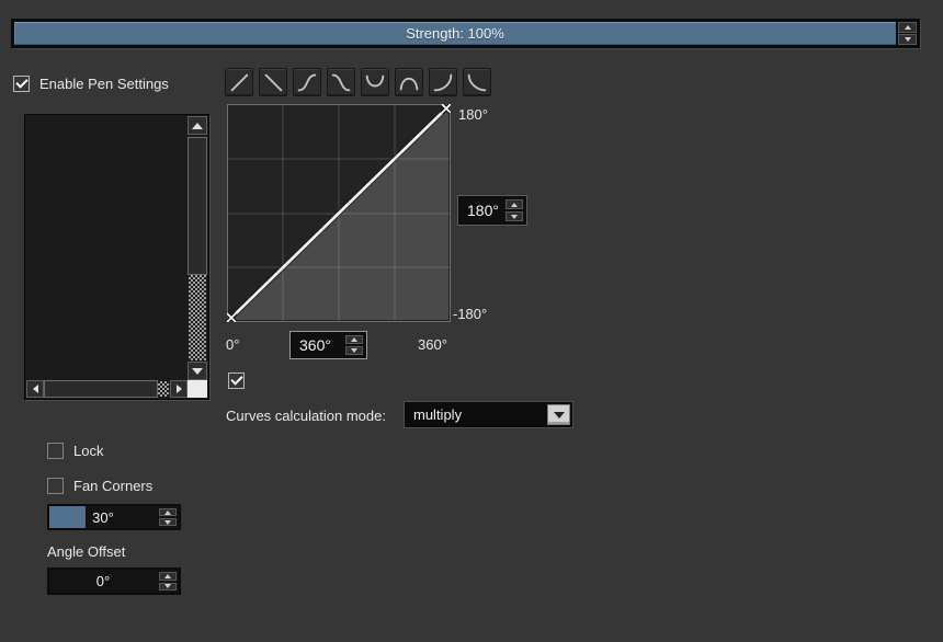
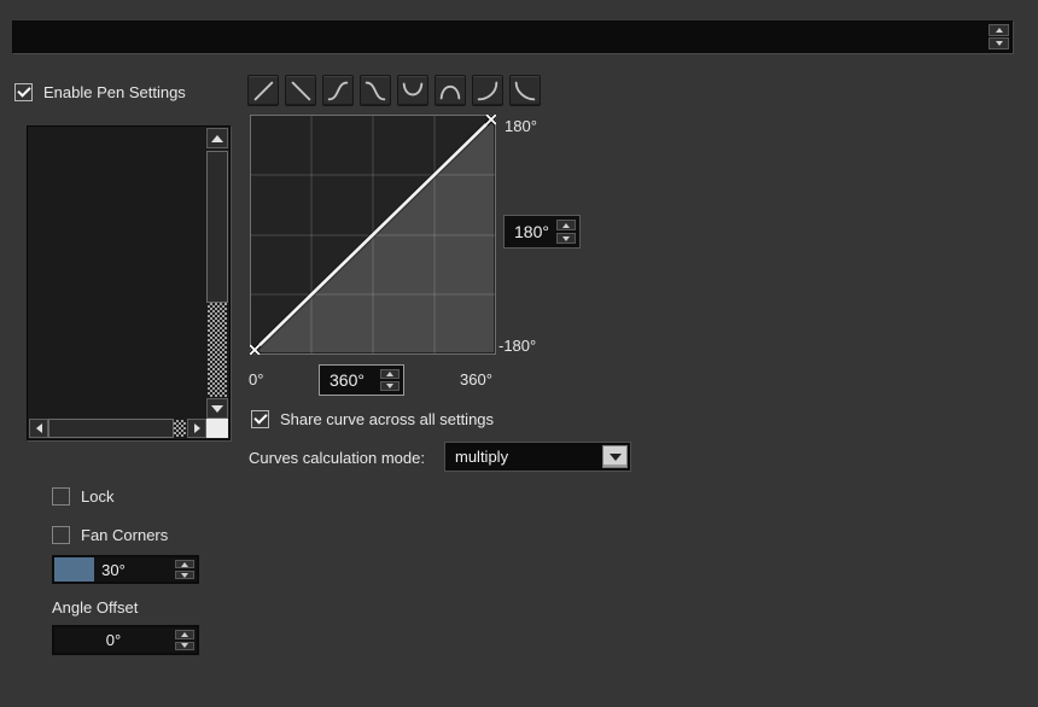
- Strength: 100%
  Enable Pen Settings
  Lock
  Fan Corners
  30°
  Angle Offset
  0°
  180°
  -180°
  180°
  0°
  360°
  360°
+ Share curve across all settings
  Curves calculation mode:
  multiply
